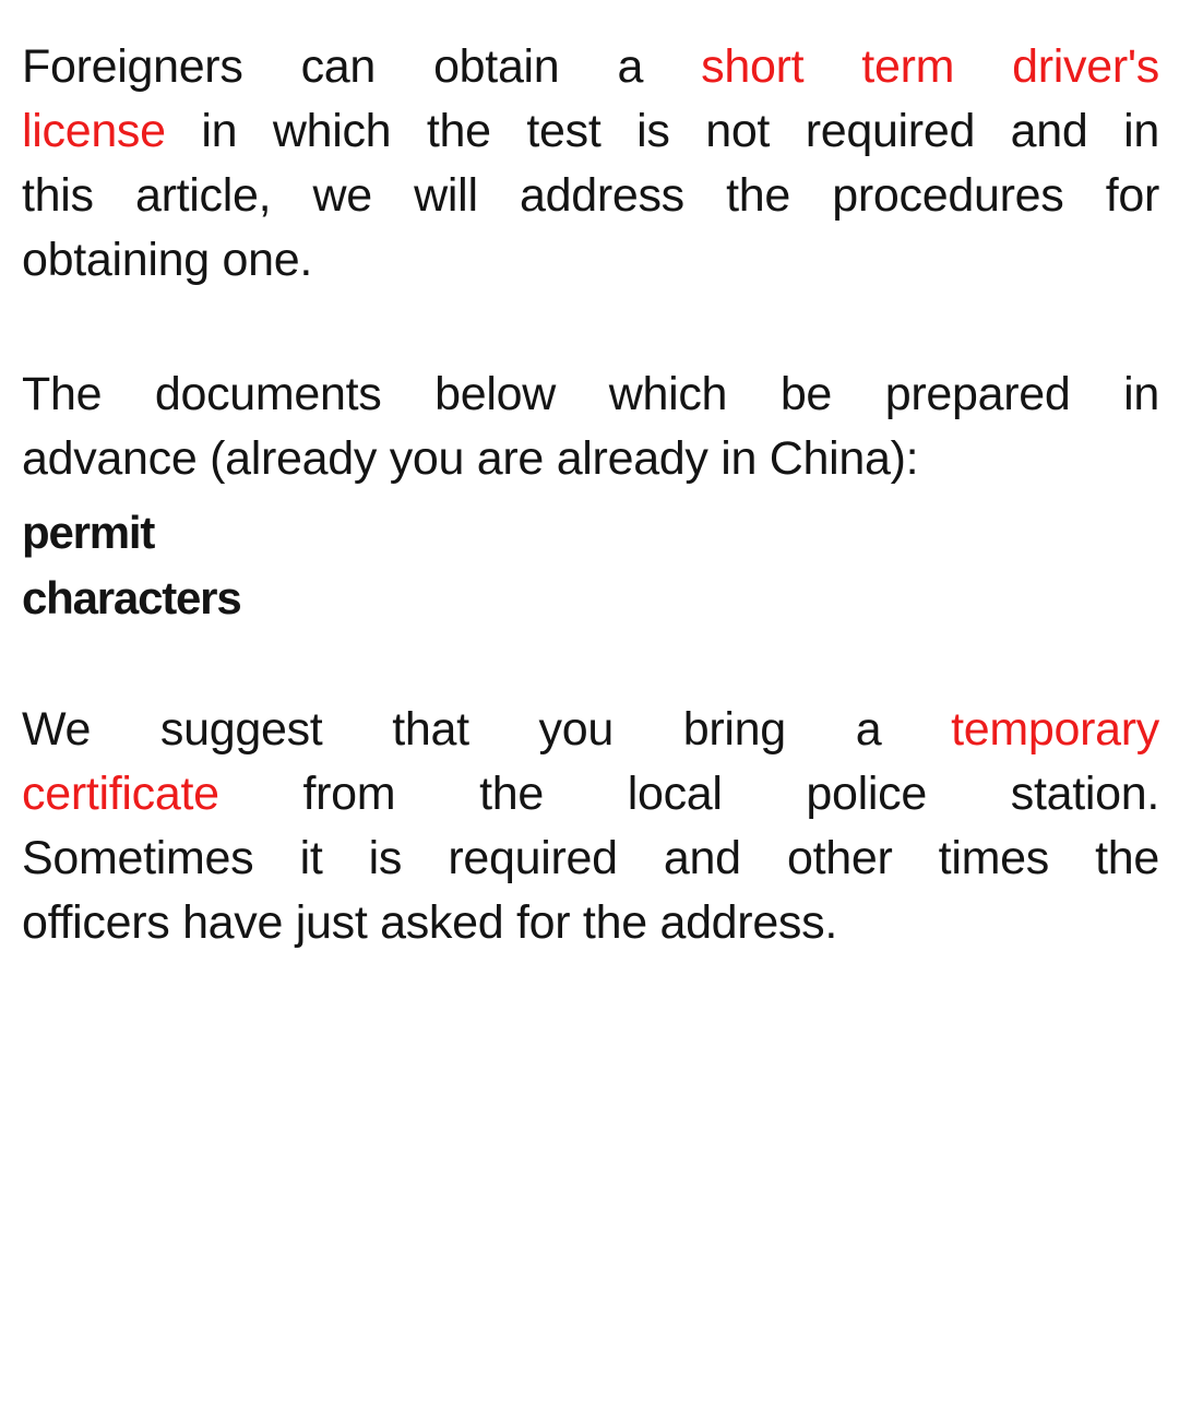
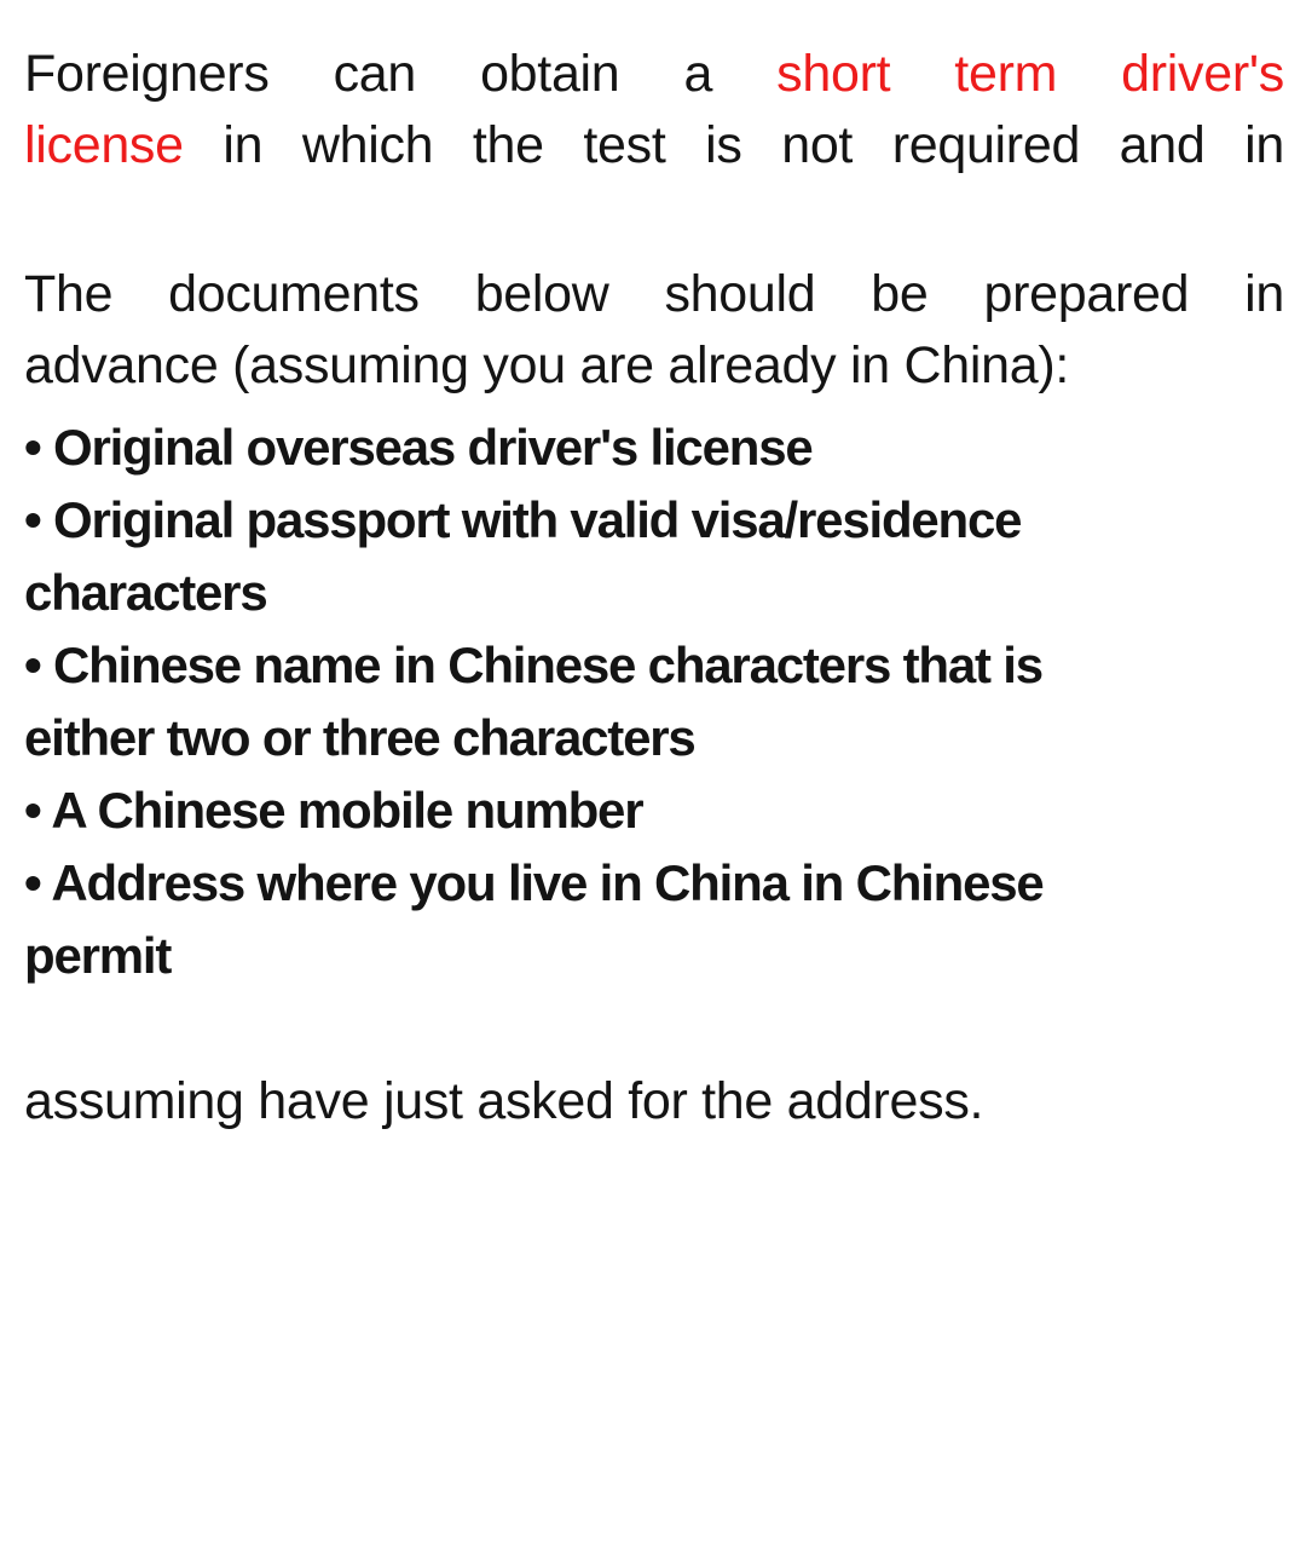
  Foreigners can obtain a short term driver's
  license in which the test is not required and in
- this article, we will address the procedures for
- obtaining one.
- The documents below which be prepared in
+ The documents below should be prepared in
- advance (already you are already in China):
+ advance (assuming you are already in China):
+ • Original overseas driver's license
+ • Original passport with valid visa/residence
- permit
+ characters
+ • Chinese name in Chinese characters that is
+ either two or three characters
+ • A Chinese mobile number
+ • Address where you live in China in Chinese
- characters
+ permit
- We suggest that you bring a temporary
- certificate from the local police station.
- Sometimes it is required and other times the
- officers have just asked for the address.
+ assuming have just asked for the address.
